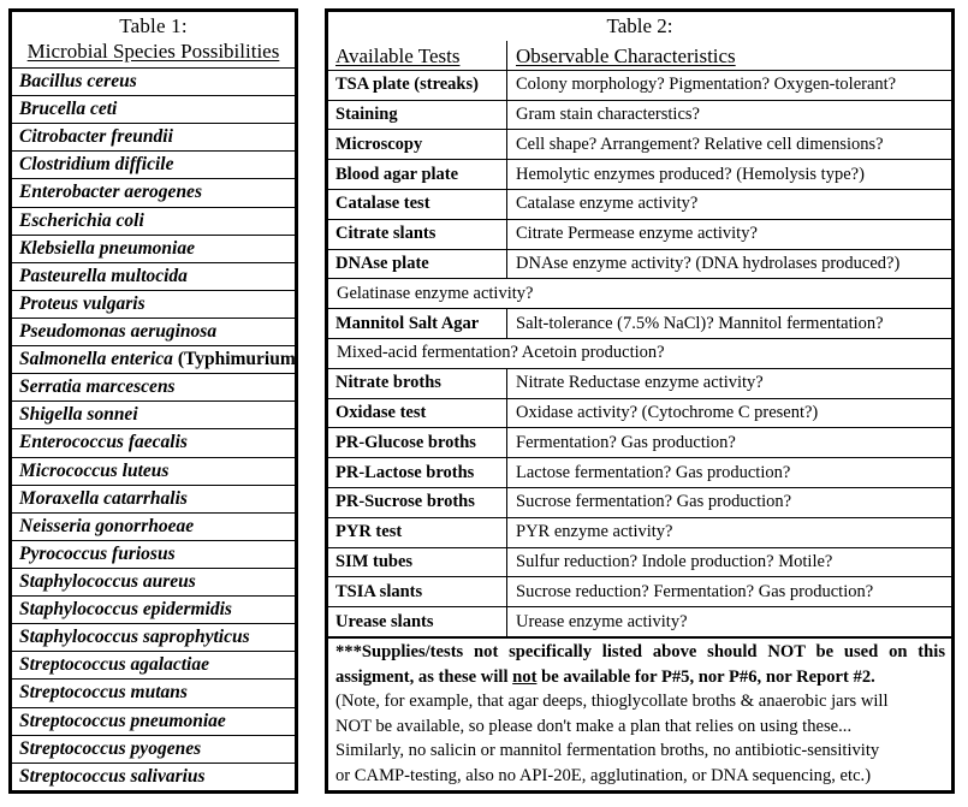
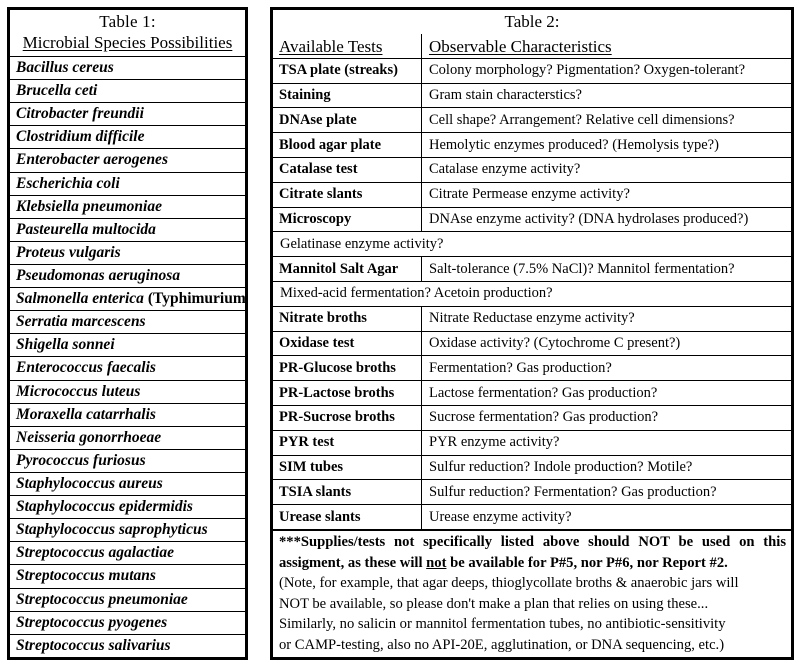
  Table 1:
  Microbial Species Possibilities
  Bacillus cereus
  Brucella ceti
  Citrobacter freundii
  Clostridium difficile
  Enterobacter aerogenes
  Escherichia coli
  Klebsiella pneumoniae
  Pasteurella multocida
  Proteus vulgaris
  Pseudomonas aeruginosa
  Salmonella enterica
  (Typhimurium
  Serratia marcescens
  Shigella sonnei
  Enterococcus faecalis
  Micrococcus luteus
  Moraxella catarrhalis
  Neisseria gonorrhoeae
  Pyrococcus furiosus
  Staphylococcus aureus
  Staphylococcus epidermidis
  Staphylococcus saprophyticus
  Streptococcus agalactiae
  Streptococcus mutans
  Streptococcus pneumoniae
  Streptococcus pyogenes
  Streptococcus salivarius
  Table 2:
  Available Tests
  Observable Characteristics
  TSA plate (streaks)
  Colony morphology? Pigmentation? Oxygen-tolerant?
  Staining
  Gram stain characterstics?
- Microscopy
+ DNAse plate
  Cell shape? Arrangement? Relative cell dimensions?
  Blood agar plate
  Hemolytic enzymes produced? (Hemolysis type?)
  Catalase test
  Catalase enzyme activity?
  Citrate slants
  Citrate Permease enzyme activity?
- DNAse plate
+ Microscopy
  DNAse enzyme activity? (DNA hydrolases produced?)
  Gelatinase enzyme activity?
  Mannitol Salt Agar
  Salt-tolerance (7.5% NaCl)? Mannitol fermentation?
  Mixed-acid fermentation? Acetoin production?
  Nitrate broths
  Nitrate Reductase enzyme activity?
  Oxidase test
  Oxidase activity? (Cytochrome C present?)
  PR-Glucose broths
  Fermentation? Gas production?
  PR-Lactose broths
  Lactose fermentation? Gas production?
  PR-Sucrose broths
  Sucrose fermentation? Gas production?
  PYR test
  PYR enzyme activity?
  SIM tubes
  Sulfur reduction? Indole production? Motile?
  TSIA slants
- Sucrose reduction? Fermentation? Gas production?
+ Sulfur reduction? Fermentation? Gas production?
  Urease slants
  Urease enzyme activity?
  ***Supplies/tests not specifically listed above should NOT be used on this assigment, as these will not be available for P#5, nor P#6, nor Report #2.
  (Note, for example, that agar deeps, thioglycollate broths & anaerobic jars will
  NOT be available, so please don't make a plan that relies on using these...
- Similarly, no salicin or mannitol fermentation broths, no antibiotic-sensitivity
+ Similarly, no salicin or mannitol fermentation tubes, no antibiotic-sensitivity
  or CAMP-testing, also no API-20E, agglutination, or DNA sequencing, etc.)
